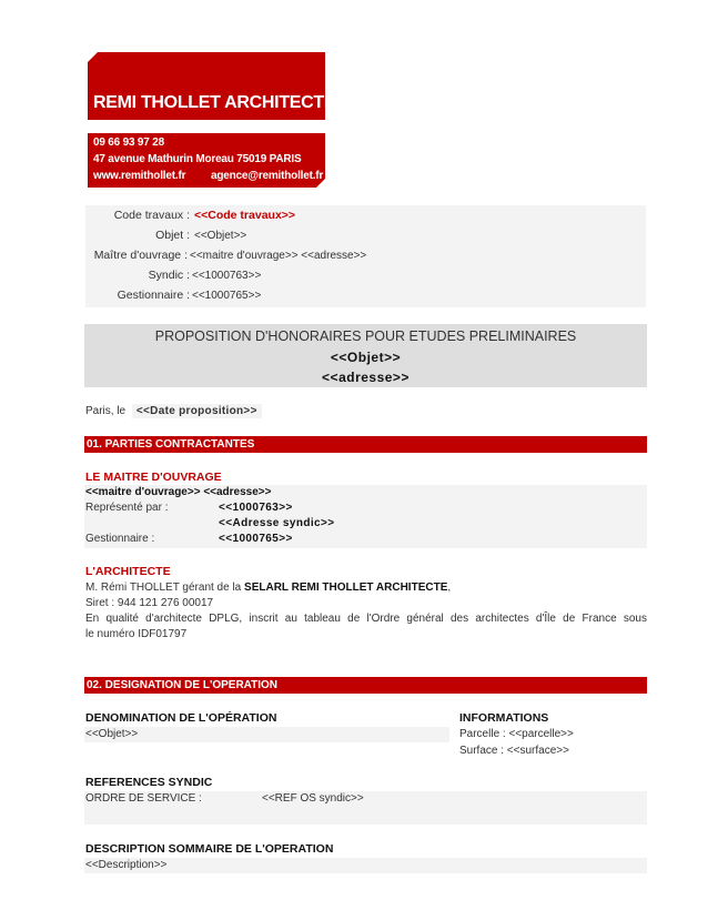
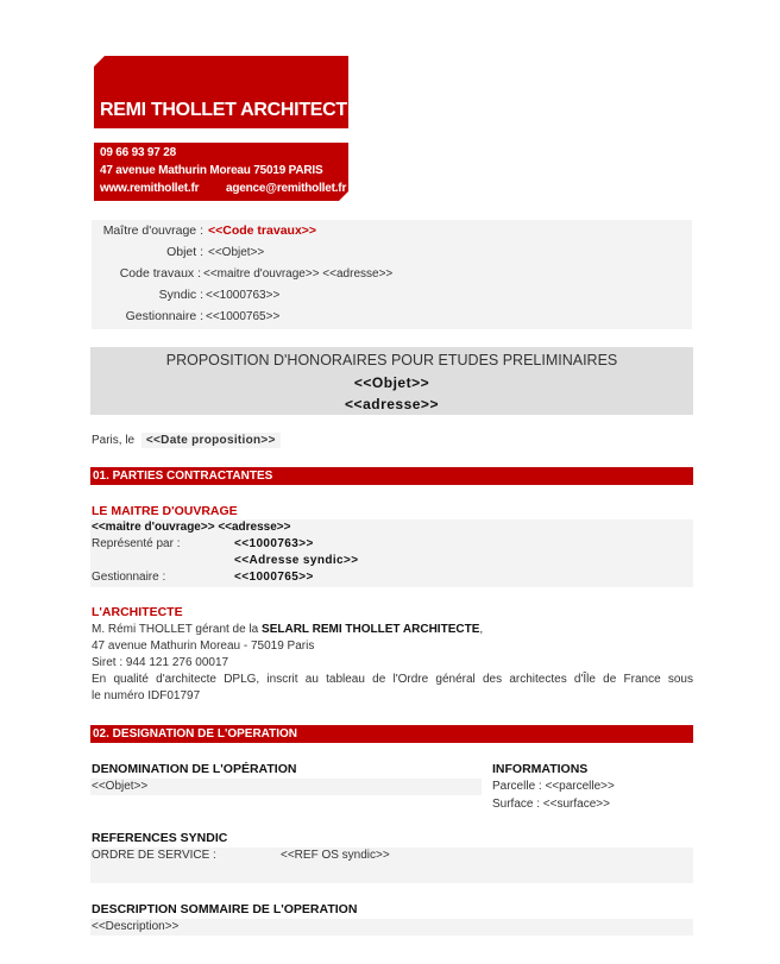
  REMI THOLLET ARCHITECT
  09 66 93 97 28
  47 avenue Mathurin Moreau 75019 PARIS
  www.remithollet.fr agence@remithollet.fr
- Code travaux : <<Code travaux>>
+ Maître d'ouvrage : <<Code travaux>>
  Objet : <<Objet>>
- Maître d'ouvrage : <<maitre d'ouvrage>> <<adresse>>
+ Code travaux : <<maitre d'ouvrage>> <<adresse>>
  Syndic : <<1000763>>
  Gestionnaire : <<1000765>>
  PROPOSITION D'HONORAIRES POUR ETUDES PRELIMINAIRES
  <<Objet>>
  <<adresse>>
  Paris, le <<Date proposition>>
  01. PARTIES CONTRACTANTES
  LE MAITRE D'OUVRAGE
  <<maitre d'ouvrage>> <<adresse>>
  Représenté par : <<1000763>>
  <<Adresse syndic>>
  Gestionnaire : <<1000765>>
  L'ARCHITECTE
  M. Rémi THOLLET gérant de la SELARL REMI THOLLET ARCHITECTE,
+ 47 avenue Mathurin Moreau - 75019 Paris
  Siret : 944 121 276 00017
  En qualité d'architecte DPLG, inscrit au tableau de l'Ordre général des architectes d'Île de France sous
  le numéro IDF01797
  02. DESIGNATION DE L'OPERATION
  DENOMINATION DE L'OPÉRATION
  <<Objet>>
  INFORMATIONS
  Parcelle : <<parcelle>>
  Surface : <<surface>>
  REFERENCES SYNDIC
  ORDRE DE SERVICE : <<REF OS syndic>>
  DESCRIPTION SOMMAIRE DE L'OPERATION
  <<Description>>
